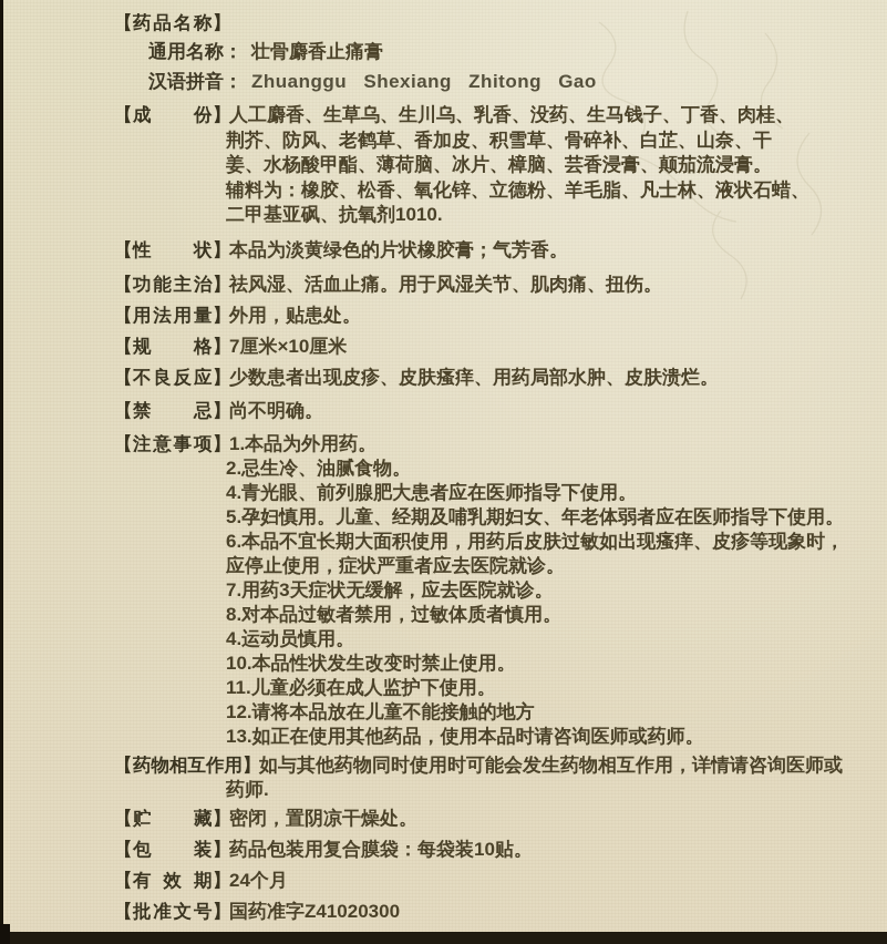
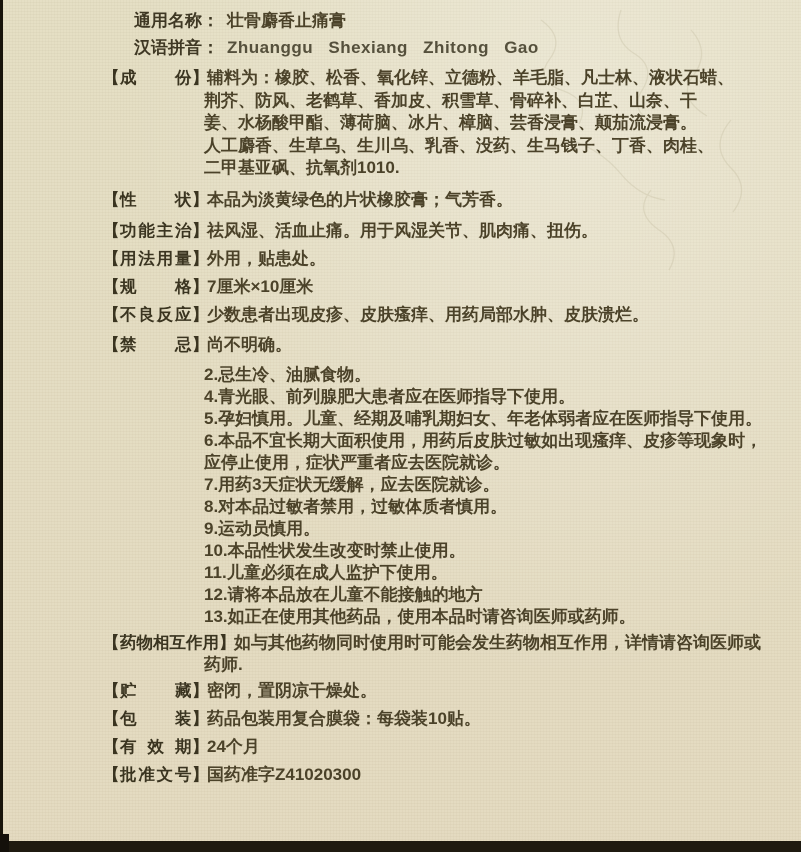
- 【药品名称】
  通用名称： 壮骨麝香止痛膏
  汉语拼音： Zhuanggu Shexiang Zhitong Gao
- 【成份】人工麝香、生草乌、生川乌、乳香、没药、生马钱子、丁香、肉桂、
+ 【成份】辅料为：橡胶、松香、氧化锌、立德粉、羊毛脂、凡士林、液状石蜡、
  荆芥、防风、老鹤草、香加皮、积雪草、骨碎补、白芷、山奈、干
  姜、水杨酸甲酯、薄荷脑、冰片、樟脑、芸香浸膏、颠茄流浸膏。
- 辅料为：橡胶、松香、氧化锌、立德粉、羊毛脂、凡士林、液状石蜡、
+ 人工麝香、生草乌、生川乌、乳香、没药、生马钱子、丁香、肉桂、
  二甲基亚砜、抗氧剂1010.
  【性状】本品为淡黄绿色的片状橡胶膏；气芳香。
  【功能主治】祛风湿、活血止痛。用于风湿关节、肌肉痛、扭伤。
  【用法用量】外用，贴患处。
  【规格】7厘米×10厘米
  【不良反应】少数患者出现皮疹、皮肤瘙痒、用药局部水肿、皮肤溃烂。
  【禁忌】尚不明确。
- 【注意事项】1.本品为外用药。
  2.忌生冷、油腻食物。
  4.青光眼、前列腺肥大患者应在医师指导下使用。
  5.孕妇慎用。儿童、经期及哺乳期妇女、年老体弱者应在医师指导下使用。
  6.本品不宜长期大面积使用，用药后皮肤过敏如出现瘙痒、皮疹等现象时，
  应停止使用，症状严重者应去医院就诊。
  7.用药3天症状无缓解，应去医院就诊。
  8.对本品过敏者禁用，过敏体质者慎用。
- 4.运动员慎用。
+ 9.运动员慎用。
  10.本品性状发生改变时禁止使用。
  11.儿童必须在成人监护下使用。
  12.请将本品放在儿童不能接触的地方
  13.如正在使用其他药品，使用本品时请咨询医师或药师。
  【药物相互作用】如与其他药物同时使用时可能会发生药物相互作用，详情请咨询医师或
  药师.
  【贮藏】密闭，置阴凉干燥处。
  【包装】药品包装用复合膜袋：每袋装10贴。
  【有效期】24个月
  【批准文号】国药准字Z41020300
